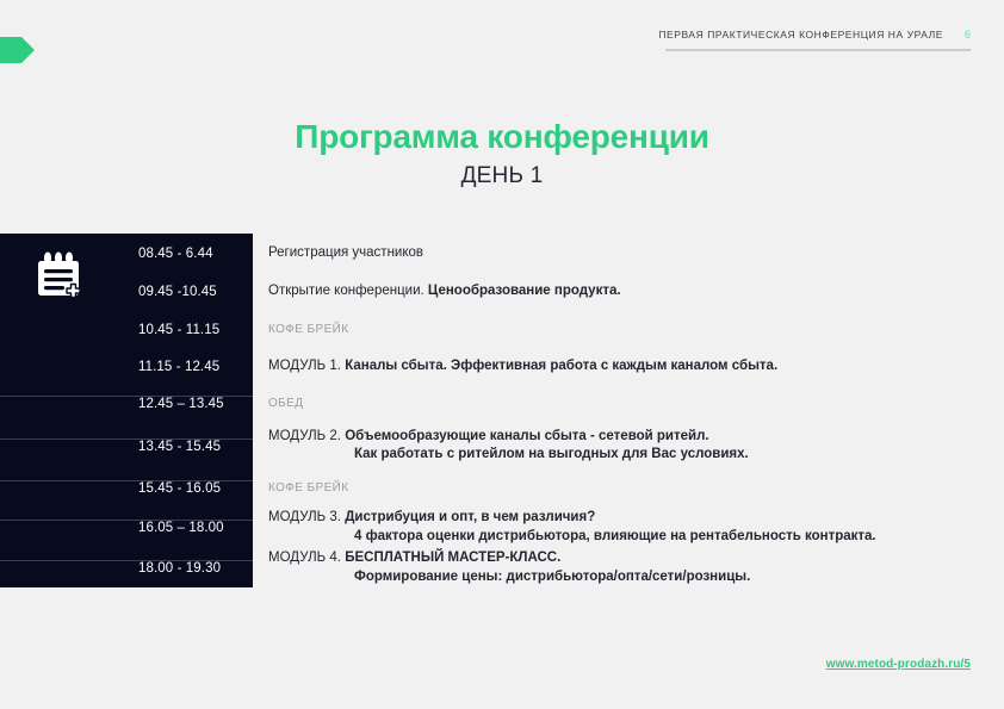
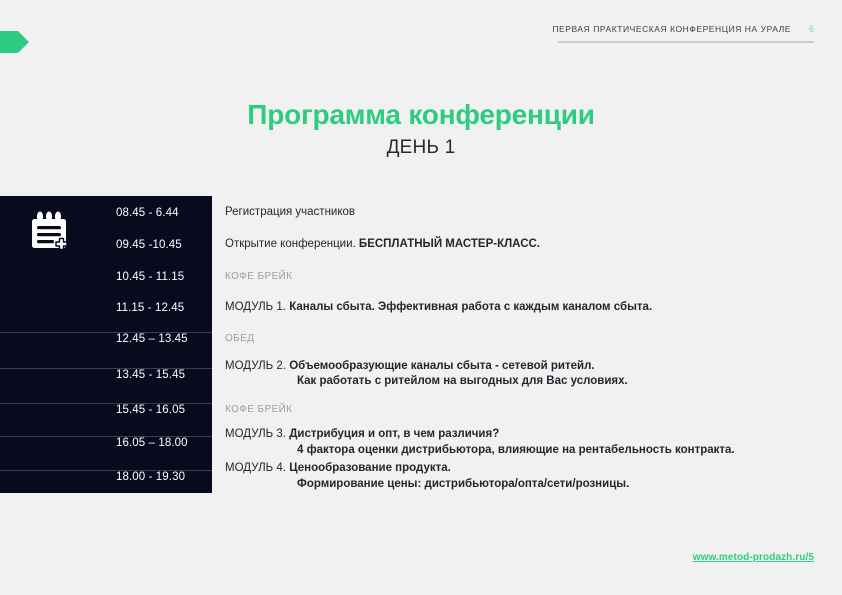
  ПЕРВАЯ ПРАКТИЧЕСКАЯ КОНФЕРЕНЦИЯ НА УРАЛЕ
  6
  Программа конференции
  ДЕНЬ 1
  08.45 - 6.44
  Регистрация участников
  09.45 -10.45
- Открытие конференции. Ценообразование продукта.
+ Открытие конференции. БЕСПЛАТНЫЙ МАСТЕР-КЛАСС.
  10.45 - 11.15
  КОФЕ БРЕЙК
  11.15 - 12.45
  МОДУЛЬ 1. Каналы сбыта. Эффективная работа с каждым каналом сбыта.
  12.45 – 13.45
  ОБЕД
  13.45 - 15.45
  МОДУЛЬ 2. Объемообразующие каналы сбыта - сетевой ритейл.
  Как работать с ритейлом на выгодных для Вас условиях.
  15.45 - 16.05
  КОФЕ БРЕЙК
  16.05 – 18.00
  МОДУЛЬ 3. Дистрибуция и опт, в чем различия?
  4 фактора оценки дистрибьютора, влияющие на рентабельность контракта.
  18.00 - 19.30
- МОДУЛЬ 4. БЕСПЛАТНЫЙ МАСТЕР-КЛАСС.
+ МОДУЛЬ 4. Ценообразование продукта.
  Формирование цены: дистрибьютора/опта/сети/розницы.
  www.metod-prodazh.ru/5
